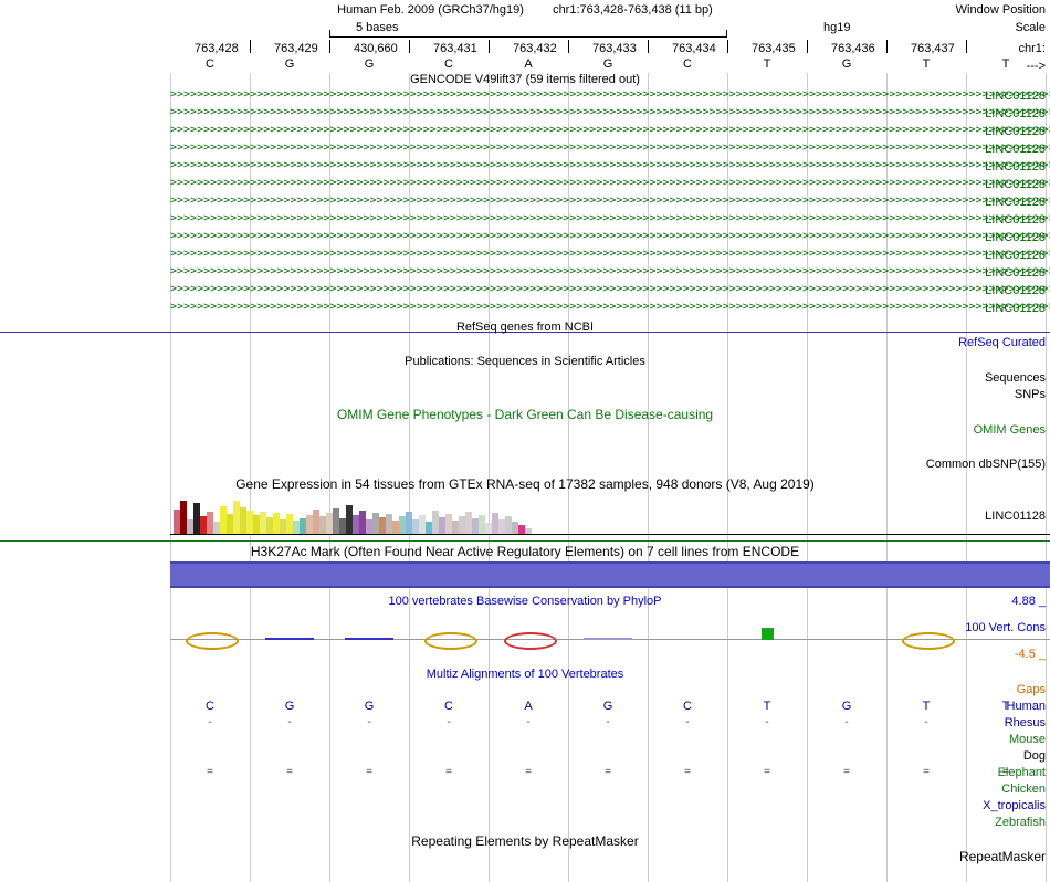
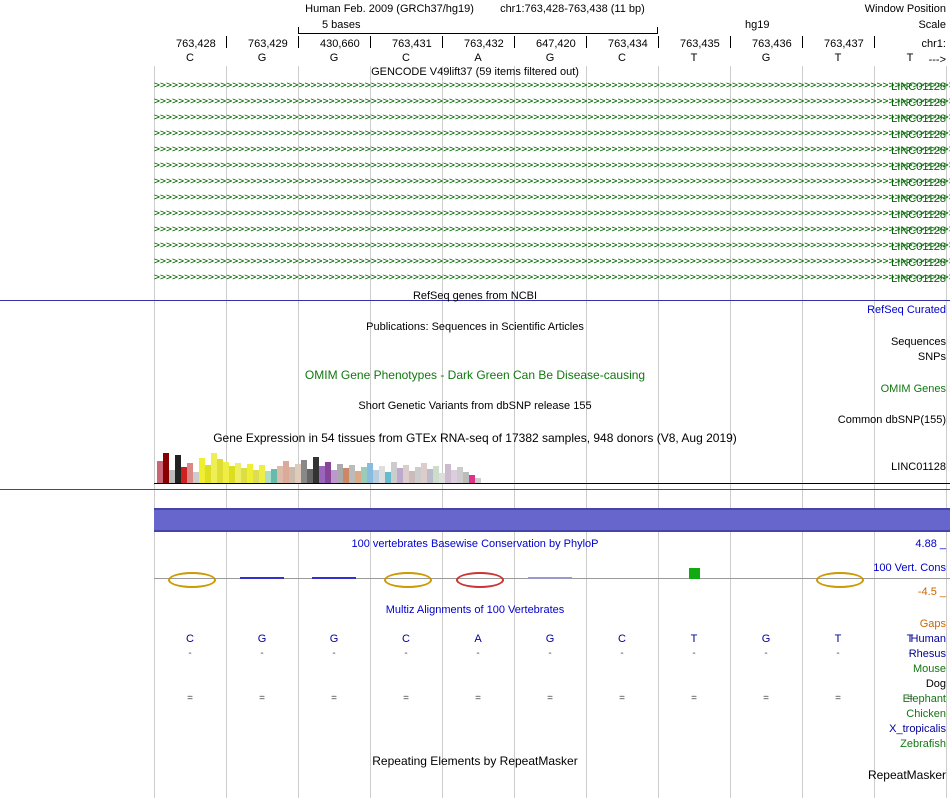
  Window Position
  Human Feb. 2009 (GRCh37/hg19) chr1:763,428-763,438 (11 bp)
  Scale
  5 bases
  hg19
  chr1:
  --->
  763,428
  763,429
  430,660
  763,431
  763,432
- 763,433
+ 647,420
  763,434
  763,435
  763,436
  763,437
  C
  G
  G
  C
  A
  G
  C
  T
  G
  T
  T
  GENCODE V49lift37 (59 items filtered out)
  LINC01128
  LINC01128
  LINC01128
  LINC01128
  LINC01128
  LINC01128
  LINC01128
  LINC01128
  LINC01128
  LINC01128
  LINC01128
  LINC01128
  LINC01128
  RefSeq Curated
  RefSeq genes from NCBI
  Publications: Sequences in Scientific Articles
  Sequences
  SNPs
  OMIM Gene Phenotypes - Dark Green Can Be Disease-causing
  OMIM Genes
+ Short Genetic Variants from dbSNP release 155
  Common dbSNP(155)
  Gene Expression in 54 tissues from GTEx RNA-seq of 17382 samples, 948 donors (V8, Aug 2019)
  LINC01128
- H3K27Ac Mark (Often Found Near Active Regulatory Elements) on 7 cell lines from ENCODE
  100 vertebrates Basewise Conservation by PhyloP
  4.88 _
  100 Vert. Cons
  -4.5 _
  Multiz Alignments of 100 Vertebrates
  Gaps
  Human
  C
  G
  G
  C
  A
  G
  C
  T
  G
  T
  T
  Rhesus
  -
  -
  -
  -
  -
  -
  -
  -
  -
  -
  -
  Mouse
  Dog
  Elephant
  =
  =
  =
  =
  =
  =
  =
  =
  =
  =
  =
  Chicken
  X_tropicalis
  Zebrafish
  Repeating Elements by RepeatMasker
  RepeatMasker
